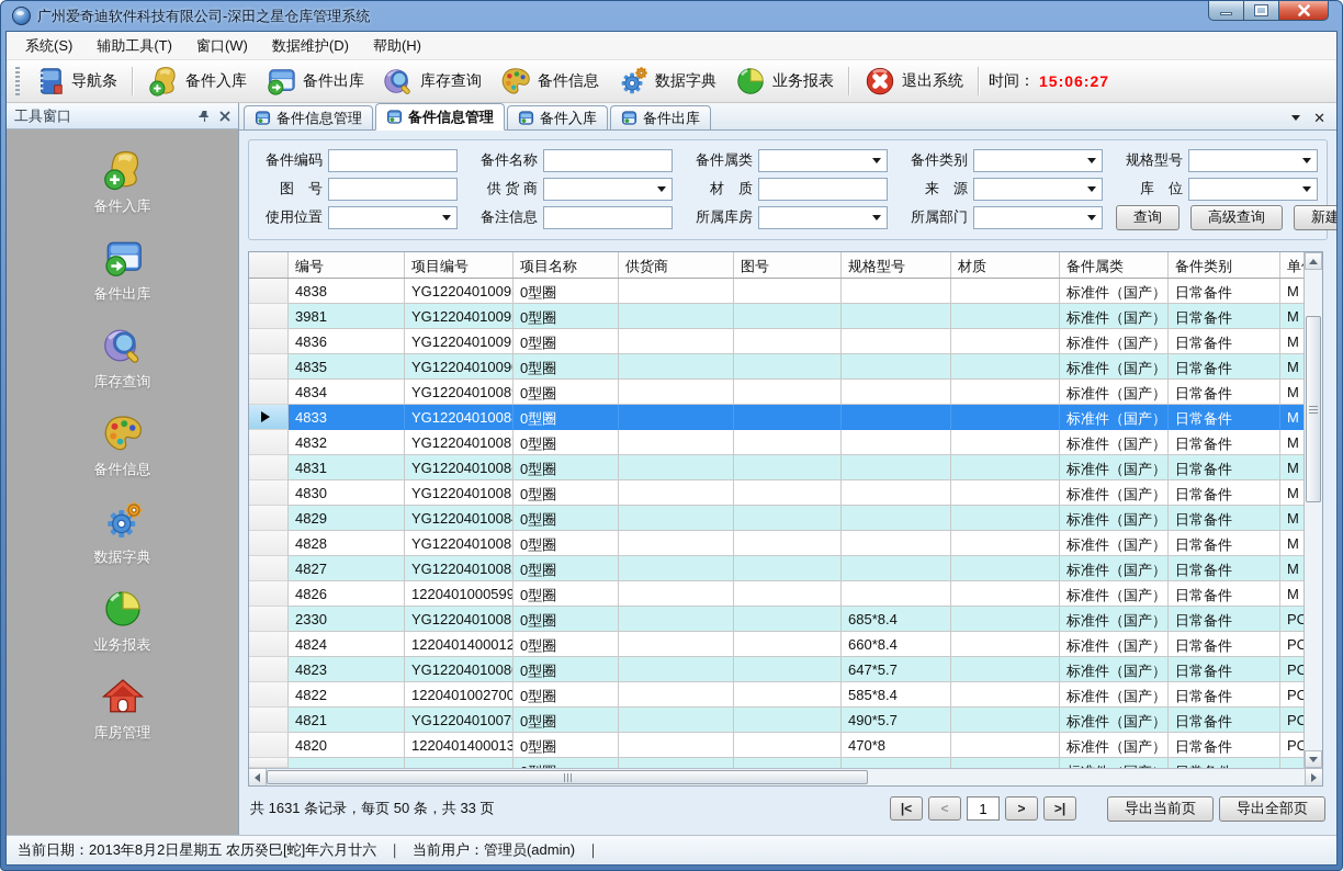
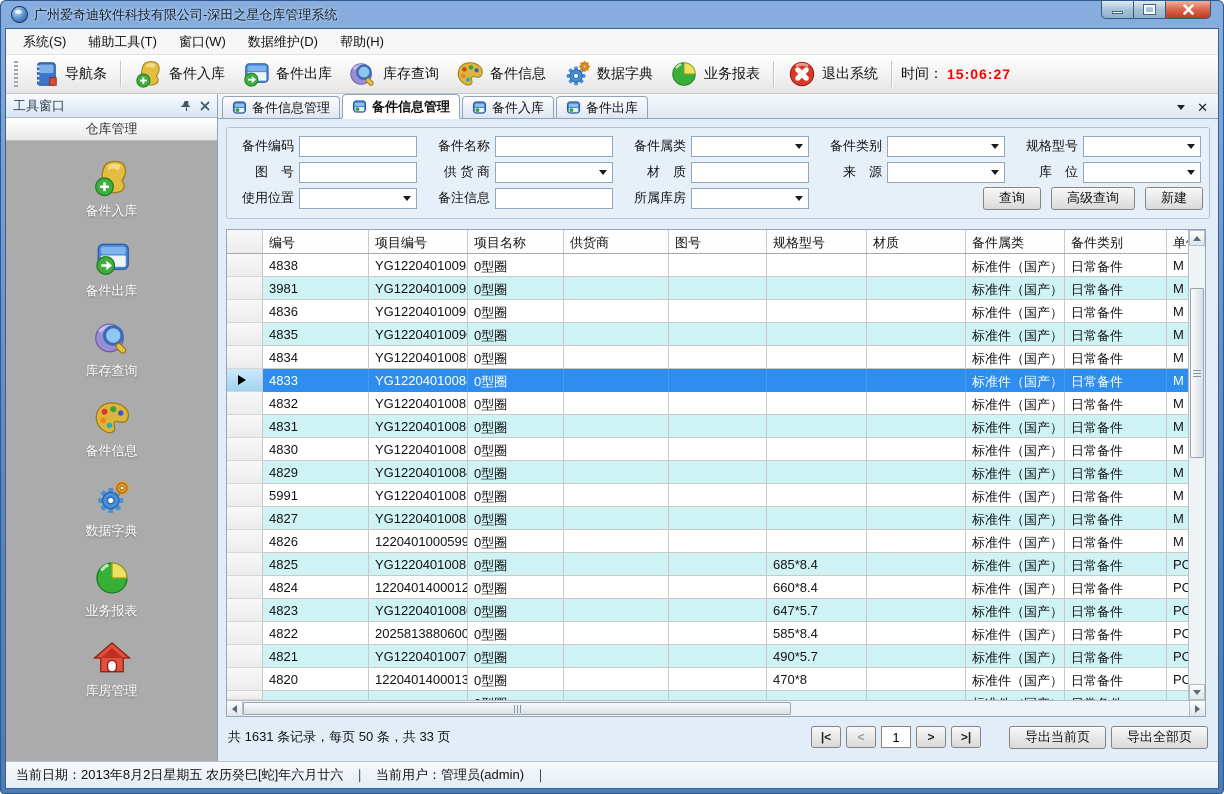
  广州爱奇迪软件科技有限公司-深田之星仓库管理系统
  系统(S)
  辅助工具(T)
  窗口(W)
  数据维护(D)
  帮助(H)
  导航条
  备件入库
  备件出库
  库存查询
  备件信息
  数据字典
  业务报表
  退出系统
  时间：
  15:06:27
  工具窗口
+ 仓库管理
  备件入库
  备件出库
  库存查询
  备件信息
  数据字典
  业务报表
  库房管理
  备件信息管理
  备件信息管理
  备件入库
  备件出库
  ✕
  备件编码
  备件名称
  备件属类
  备件类别
  规格型号
  图 号
  供 货 商
  材 质
  来 源
  库 位
  使用位置
  备注信息
  所属库房
- 所属部门
  查询
  高级查询
  新建
  编号
  项目编号
  项目名称
  供货商
  图号
  规格型号
  材质
  备件属类
  备件类别
  4838
  YG1220401009
  0型圈
  标准件（国产）
  日常备件
  M
  3981
  YG1220401009
  0型圈
  标准件（国产）
  日常备件
  M
  4836
  YG1220401009
  0型圈
  标准件（国产）
  日常备件
  M
  4835
  YG1220401009
  0型圈
  标准件（国产）
  日常备件
  M
  4834
  YG1220401008
  0型圈
  标准件（国产）
  日常备件
  M
  4833
  YG1220401008
  0型圈
  标准件（国产）
  日常备件
  M
  4832
  YG1220401008
  0型圈
  标准件（国产）
  日常备件
  M
  4831
  YG1220401008
  0型圈
  标准件（国产）
  日常备件
  M
  4830
  YG1220401008
  0型圈
  标准件（国产）
  日常备件
  M
  4829
  YG1220401008
  0型圈
  标准件（国产）
  日常备件
  M
- 4828
+ 5991
  YG1220401008
  0型圈
  标准件（国产）
  日常备件
  M
  4827
  YG1220401008
  0型圈
  标准件（国产）
  日常备件
  M
  4826
  1220401000599
  0型圈
  标准件（国产）
  日常备件
  M
- 2330
+ 4825
  YG1220401008
  0型圈
  685*8.4
  标准件（国产）
  日常备件
  PC
  4824
  1220401400012
  0型圈
  660*8.4
  标准件（国产）
  日常备件
  PC
  4823
  YG1220401008
  0型圈
  647*5.7
  标准件（国产）
  日常备件
  PC
  4822
- 1220401002700
+ 2025813880600
  0型圈
  585*8.4
  标准件（国产）
  日常备件
  PC
  4821
  YG1220401007
  0型圈
  490*5.7
  标准件（国产）
  日常备件
  PC
  4820
  1220401400013
  0型圈
  470*8
  标准件（国产）
  日常备件
  PC
  共 1631 条记录，每页 50 条，共 33 页
  |<
  <
  1
  >
  >|
  导出当前页
  导出全部页
  当前日期：2013年8月2日星期五 农历癸巳[蛇]年六月廿六
  ｜
  当前用户：管理员(admin)
  ｜
